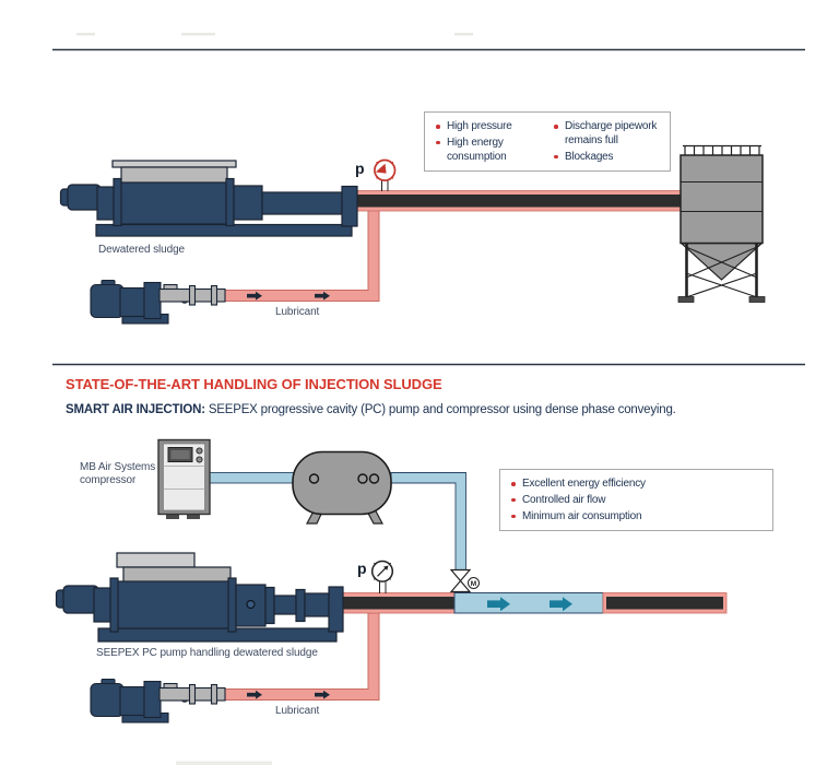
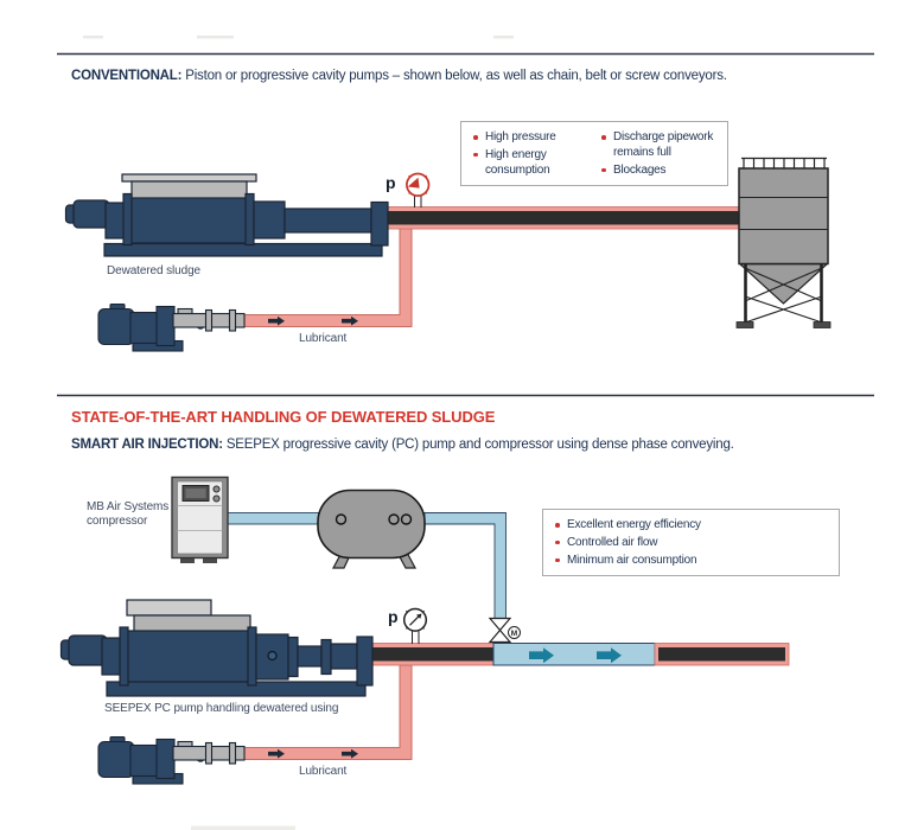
+ CONVENTIONAL: Piston or progressive cavity pumps – shown below, as well as chain, belt or screw conveyors.
  High pressure
  High energy consumption
  Discharge pipework remains full
  Blockages
  p
  Dewatered sludge
  Lubricant
- STATE-OF-THE-ART HANDLING OF INJECTION SLUDGE
+ STATE-OF-THE-ART HANDLING OF DEWATERED SLUDGE
  SMART AIR INJECTION: SEEPEX progressive cavity (PC) pump and compressor using dense phase conveying.
  MB Air Systems compressor
  Excellent energy efficiency
  Controlled air flow
  Minimum air consumption
  p
- SEEPEX PC pump handling dewatered sludge
+ SEEPEX PC pump handling dewatered using
  Lubricant
